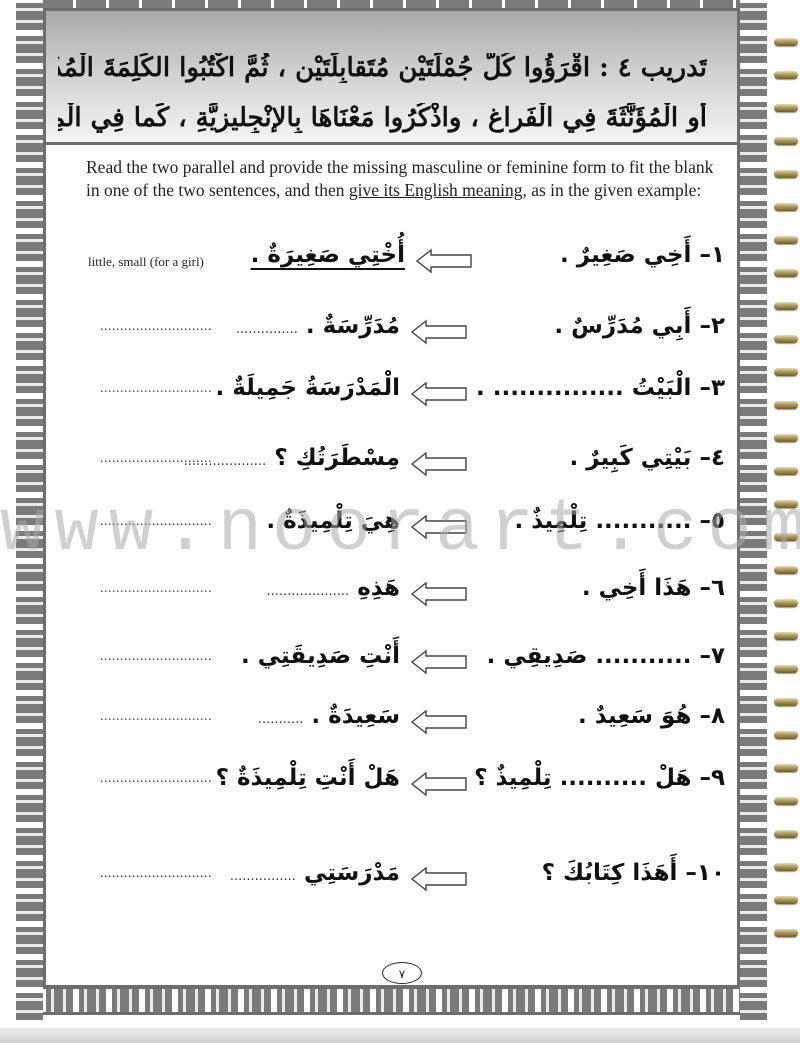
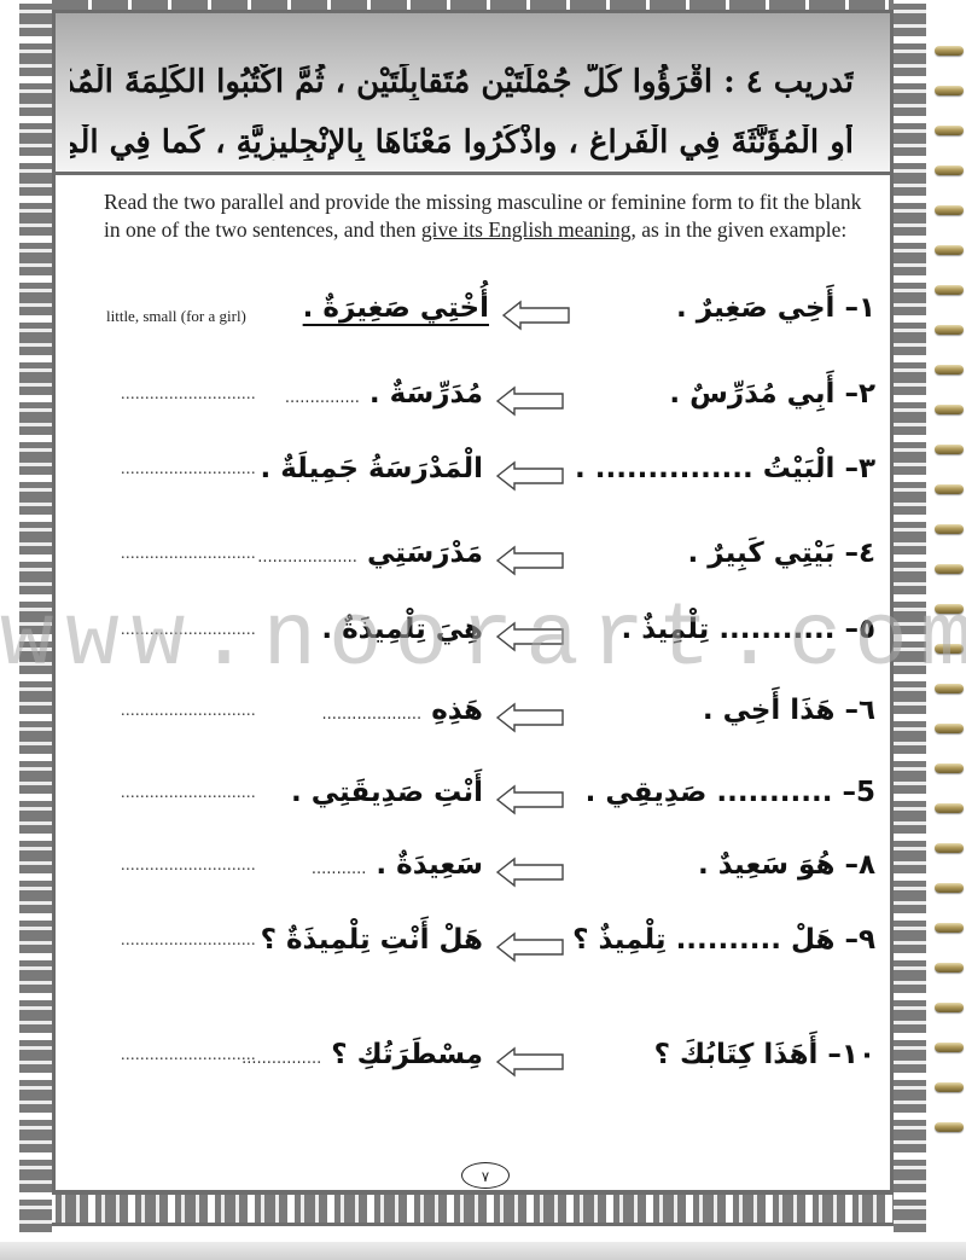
  تَدريب ٤ : اقْرَؤُوا كُلَّ جُمْلَتَيْنِ مُتَقابِلَتَيْنِ ، ثُمَّ اكْتُبُوا الكَلِمَةَ الْمُ
  أَوِ الْمُؤَنَّثَةَ فِي الْفَراغِ ، واذْكُرُوا مَعْنَاهَا بِالإِنْجِليزِيَّةِ ، كَما فِي الْمِ
  Read the two parallel and provide the missing masculine or feminine form to fit the blank in one of the two sentences, and then give its English meaning, as in the given example:
  little, small (for a girl)
  ١– أَخِي صَغِيرٌ .
  أُخْتِي صَغِيرَةٌ .
  ............................
  ٢– أَبِي مُدَرِّسٌ .
  مُدَرِّسَةٌ . ...............
  ............................
  ٣– الْبَيْتُ ............... .
  الْمَدْرَسَةُ جَمِيلَةٌ .
  ............................
  ٤– بَيْتِي كَبِيرٌ .
- مِسْطَرَتُكِ ؟ ....................
+ مَدْرَسَتِي ....................
  ............................
  ٥– ........... تِلْمِيذٌ .
  هِيَ تِلْمِيذَةٌ .
  ............................
  ٦– هَذَا أَخِي .
  هَذِهِ ....................
  ............................
- ٧– ........... صَدِيقِي .
+ 5– ........... صَدِيقِي .
  أَنْتِ صَدِيقَتِي .
  ............................
  ٨– هُوَ سَعِيدٌ .
  سَعِيدَةٌ . ...........
  ............................
  ٩– هَلْ .......... تِلْمِيذٌ ؟
  هَلْ أَنْتِ تِلْمِيذَةٌ ؟
  ............................
  ١٠– أَهَذَا كِتَابُكَ ؟
- مَدْرَسَتِي ................
+ مِسْطَرَتُكِ ؟ ................
  ٧
  www.noorart.com
